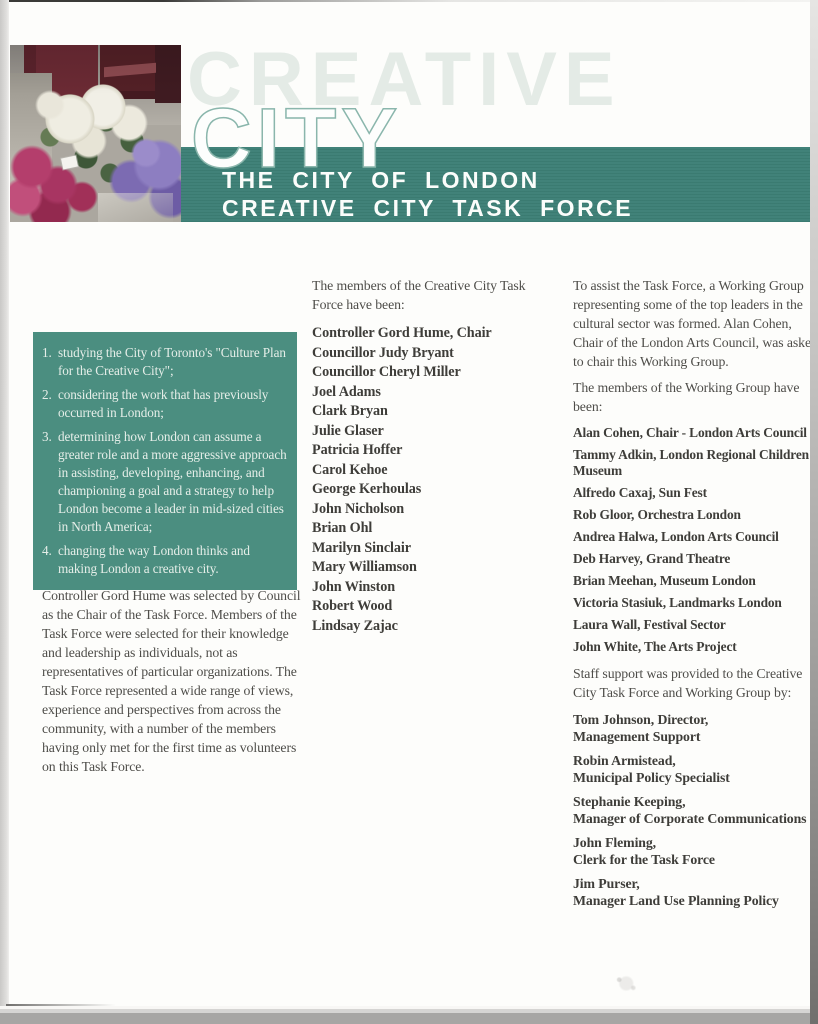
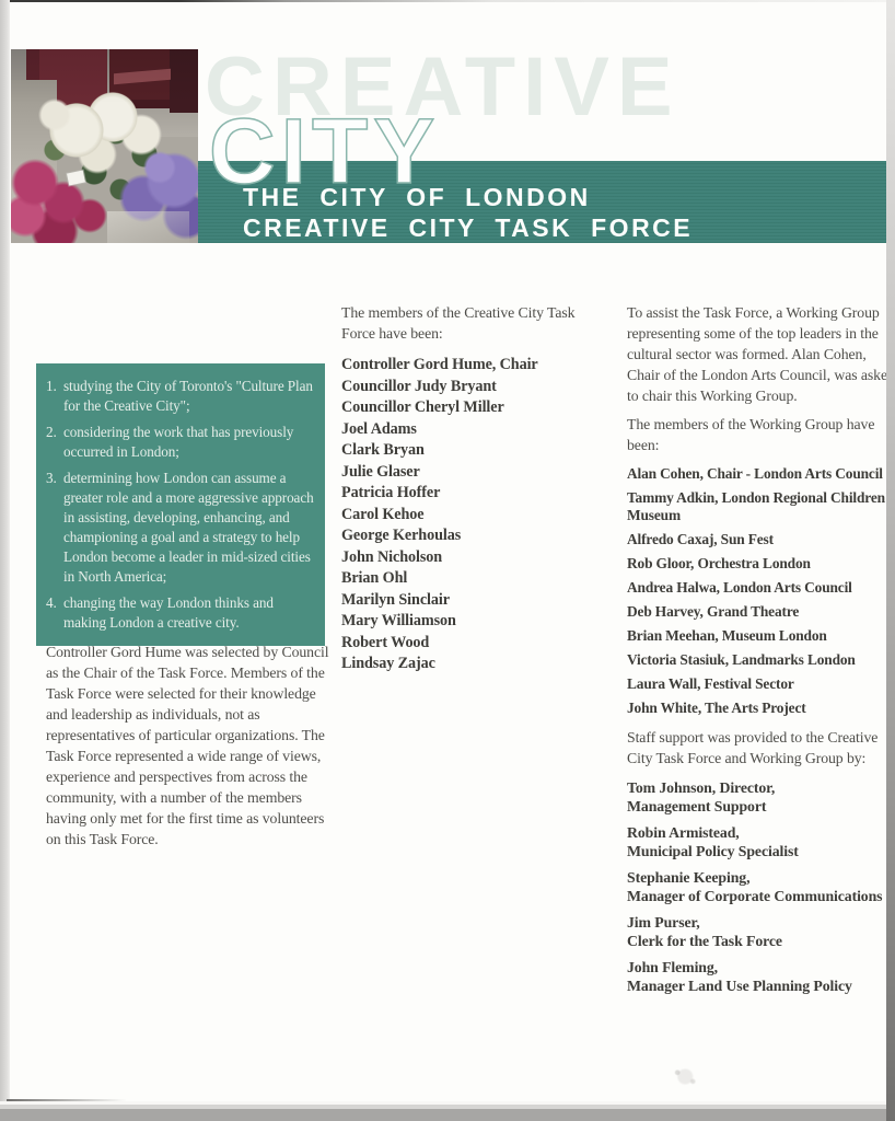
  CREATIVE
  THE CITY OF LONDON
  CREATIVE CITY TASK FORCE
  CITY
  1.
  studying the City of Toronto's "Culture Plan for the Creative City";
  2.
  considering the work that has previously occurred in London;
  3.
  determining how London can assume a greater role and a more aggressive approach in assisting, developing, enhancing, and championing a goal and a strategy to help London become a leader in mid-sized cities in North America;
  4.
  changing the way London thinks and making London a creative city.
  Controller Gord Hume was selected by Council as the Chair of the Task Force. Members of the Task Force were selected for their knowledge and leadership as individuals, not as representatives of particular organizations. The Task Force represented a wide range of views, experience and perspectives from across the community, with a number of the members having only met for the first time as volunteers on this Task Force.
  The members of the Creative City Task Force have been:
  Controller Gord Hume, Chair
  Councillor Judy Bryant
  Councillor Cheryl Miller
  Joel Adams
  Clark Bryan
  Julie Glaser
  Patricia Hoffer
  Carol Kehoe
  George Kerhoulas
  John Nicholson
  Brian Ohl
  Marilyn Sinclair
  Mary Williamson
- John Winston
  Robert Wood
  Lindsay Zajac
  To assist the Task Force, a Working Group representing some of the top leaders in the cultural sector was formed. Alan Cohen, Chair of the London Arts Council, was aske to chair this Working Group.
  The members of the Working Group have been:
  Alan Cohen, Chair - London Arts Council
  Tammy Adkin, London Regional Children Museum
  Alfredo Caxaj, Sun Fest
  Rob Gloor, Orchestra London
  Andrea Halwa, London Arts Council
  Deb Harvey, Grand Theatre
  Brian Meehan, Museum London
  Victoria Stasiuk, Landmarks London
  Laura Wall, Festival Sector
  John White, The Arts Project
  Staff support was provided to the Creative City Task Force and Working Group by:
  Tom Johnson, Director,
  Management Support
  Robin Armistead,
  Municipal Policy Specialist
  Stephanie Keeping,
  Manager of Corporate Communications
- John Fleming,
+ Jim Purser,
  Clerk for the Task Force
- Jim Purser,
+ John Fleming,
  Manager Land Use Planning Policy
